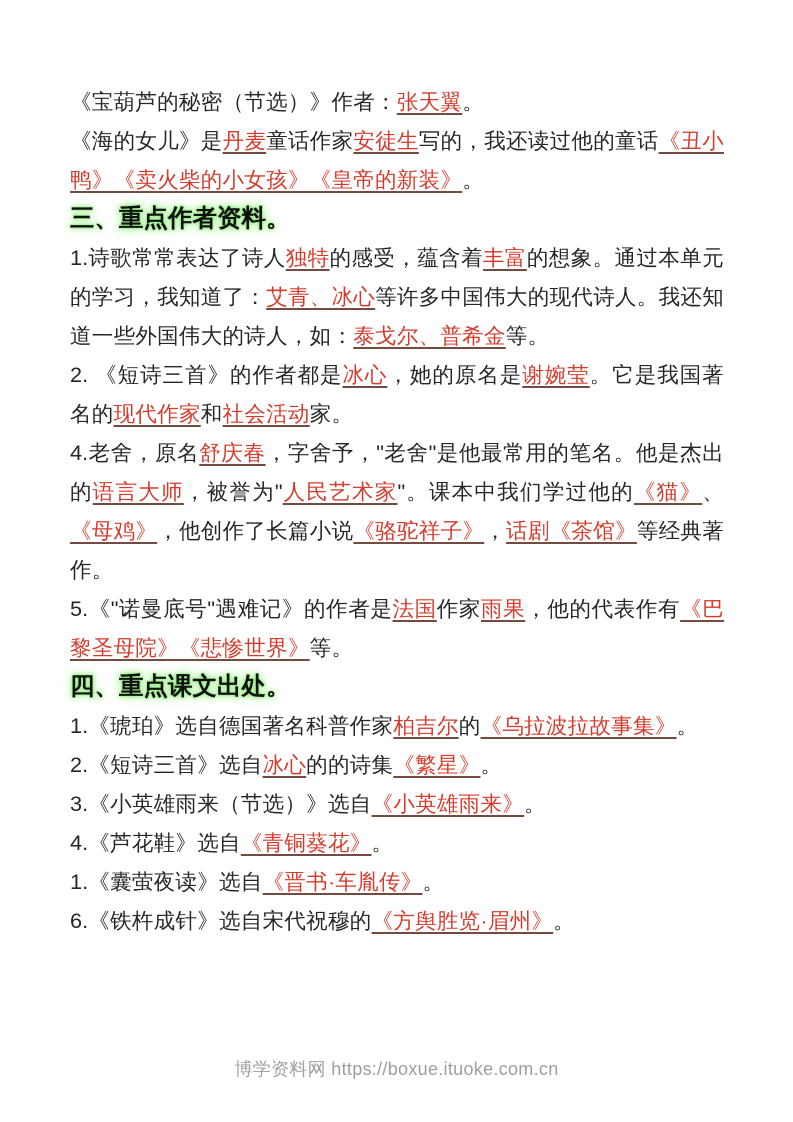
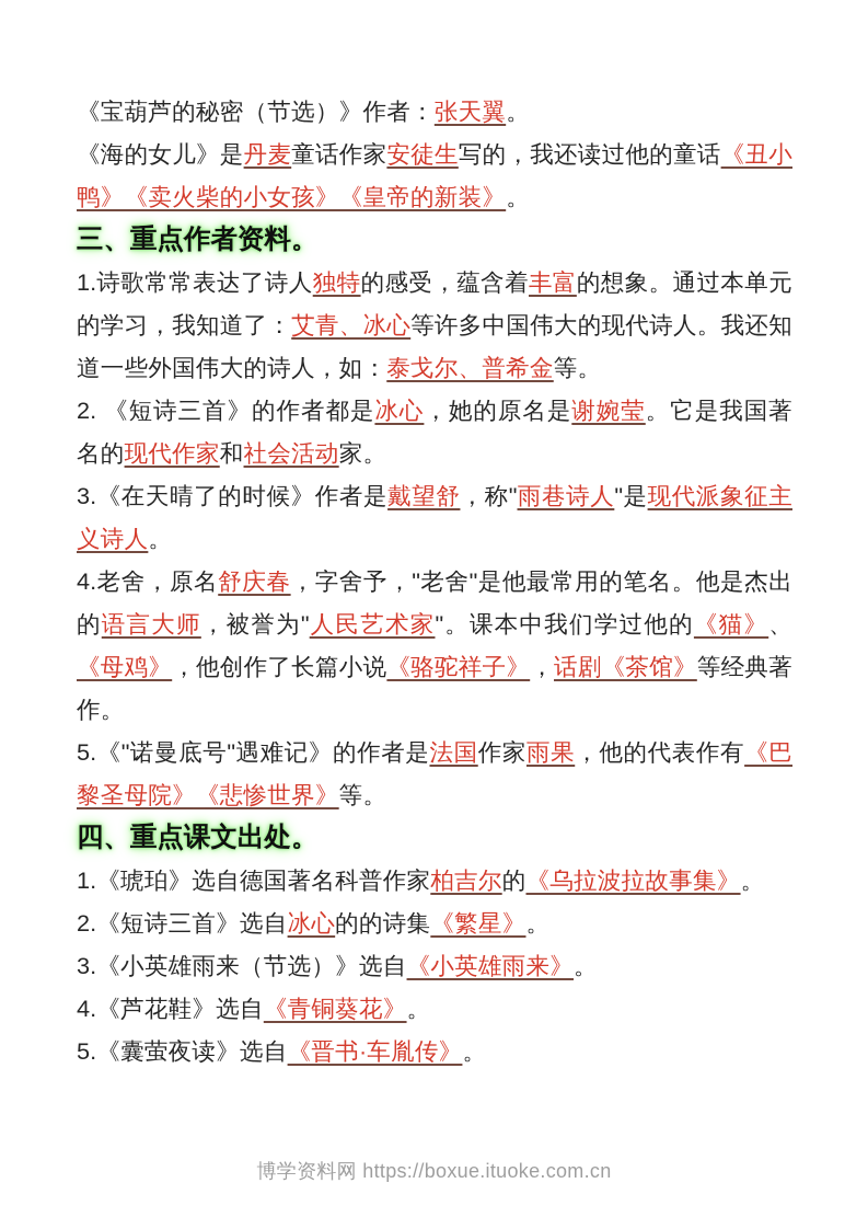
  《宝葫芦的秘密（节选）》作者：张天翼。
  《海的女儿》是丹麦童话作家安徒生写的，我还读过他的童话《丑小鸭》《卖火柴的小女孩》《皇帝的新装》。
  三、重点作者资料。
  1.诗歌常常表达了诗人独特的感受，蕴含着丰富的想象。通过本单元的学习，我知道了：艾青、冰心等许多中国伟大的现代诗人。我还知道一些外国伟大的诗人，如：泰戈尔、普希金等。
  2. 《短诗三首》的作者都是冰心，她的原名是谢婉莹。它是我国著名的现代作家和社会活动家。
+ 3.《在天晴了的时候》作者是戴望舒，称"雨巷诗人"是现代派象征主义诗人。
  4.老舍，原名舒庆春，字舍予，"老舍"是他最常用的笔名。他是杰出的语言大师，被誉为"人民艺术家"。课本中我们学过他的《猫》、《母鸡》，他创作了长篇小说《骆驼祥子》，话剧《茶馆》等经典著作。
  5.《"诺曼底号"遇难记》的作者是法国作家雨果，他的代表作有《巴黎圣母院》《悲惨世界》等。
  四、重点课文出处。
  1.《琥珀》选自德国著名科普作家柏吉尔的《乌拉波拉故事集》。
  2.《短诗三首》选自冰心的的诗集《繁星》。
  3.《小英雄雨来（节选）》选自《小英雄雨来》。
  4.《芦花鞋》选自《青铜葵花》。
- 1.《囊萤夜读》选自《晋书·车胤传》。
+ 5.《囊萤夜读》选自《晋书·车胤传》。
- 6.《铁杵成针》选自宋代祝穆的《方舆胜览·眉州》。
  博学资料网 https://boxue.ituoke.com.cn
